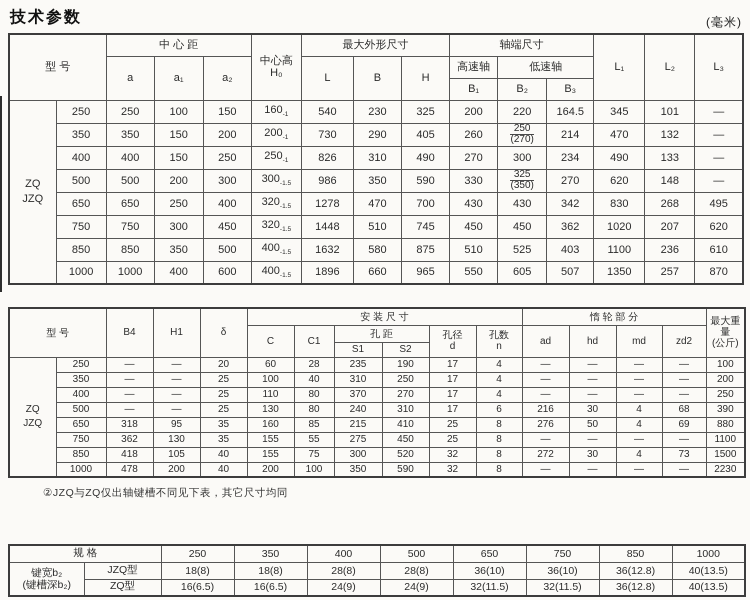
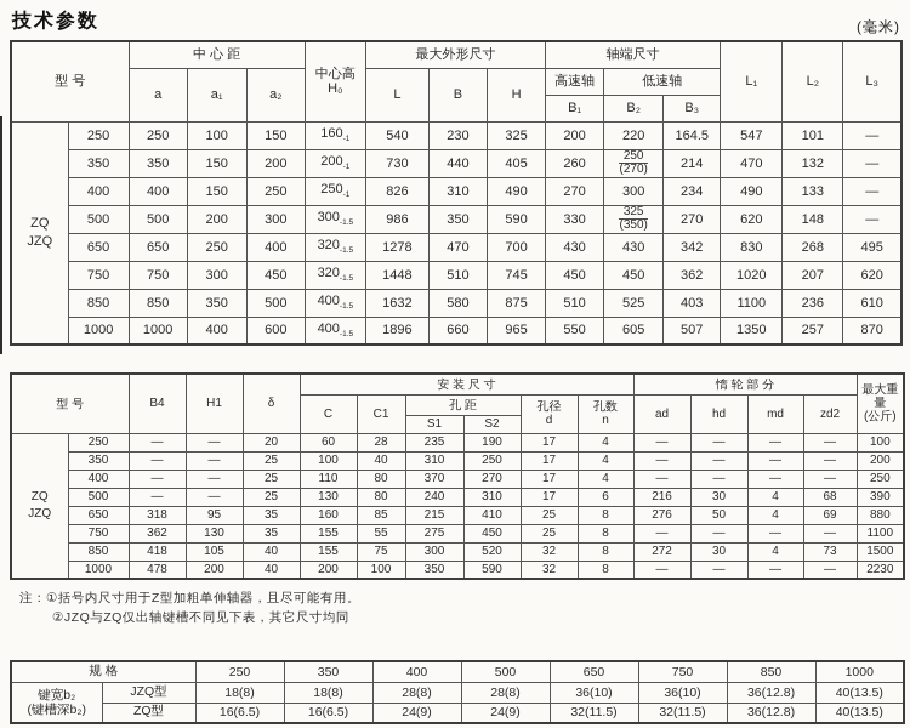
  技术参数
  (毫米)
  型 号	中 心 距	中心高 H₀	最大外形尺寸	轴端尺寸	L₁	L₂	L₃
  a	a₁	a₂	L	B	H	高速轴	低速轴
  B₁	B₂	B₃
- ZQ JZQ	250	250	100	150	160	540	230	325	200	220	164.5	345	101	—
+ ZQ JZQ	250	250	100	150	160	540	230	325	200	220	164.5	547	101	—
- 350	350	150	200	200	730	290	405	260	250(270)	214	470	132	—
+ 350	350	150	200	200	730	440	405	260	250(270)	214	470	132	—
  400	400	150	250	250	826	310	490	270	300	234	490	133	—
  500	500	200	300	300	986	350	590	330	325(350)	270	620	148	—
  650	650	250	400	320	1278	470	700	430	430	342	830	268	495
  750	750	300	450	320	1448	510	745	450	450	362	1020	207	620
  850	850	350	500	400	1632	580	875	510	525	403	1100	236	610
  1000	1000	400	600	400	1896	660	965	550	605	507	1350	257	870
  型 号	B4	H1	δ	安 装 尺 寸	惰 轮 部 分	最大重量 (公斤)
  C	C1	孔 距	孔径 d	孔数 n	ad	hd	md	zd2
  S1	S2
  ZQ JZQ	250	—	—	20	60	28	235	190	17	4	—	—	—	—	100
  350	—	—	25	100	40	310	250	17	4	—	—	—	—	200
  400	—	—	25	110	80	370	270	17	4	—	—	—	—	250
  500	—	—	25	130	80	240	310	17	6	216	30	4	68	390
  650	318	95	35	160	85	215	410	25	8	276	50	4	69	880
  750	362	130	35	155	55	275	450	25	8	—	—	—	—	1100
  850	418	105	40	155	75	300	520	32	8	272	30	4	73	1500
  1000	478	200	40	200	100	350	590	32	8	—	—	—	—	2230
+ 注：①括号内尺寸用于Z型加粗单伸轴器，且尽可能有用。
  ②JZQ与ZQ仅出轴键槽不同见下表，其它尺寸均同
  规 格	250	350	400	500	650	750	850	1000
  键宽b₂ (键槽深b₂)	JZQ型	18(8)	18(8)	28(8)	28(8)	36(10)	36(10)	36(12.8)	40(13.5)
  ZQ型	16(6.5)	16(6.5)	24(9)	24(9)	32(11.5)	32(11.5)	36(12.8)	40(13.5)
